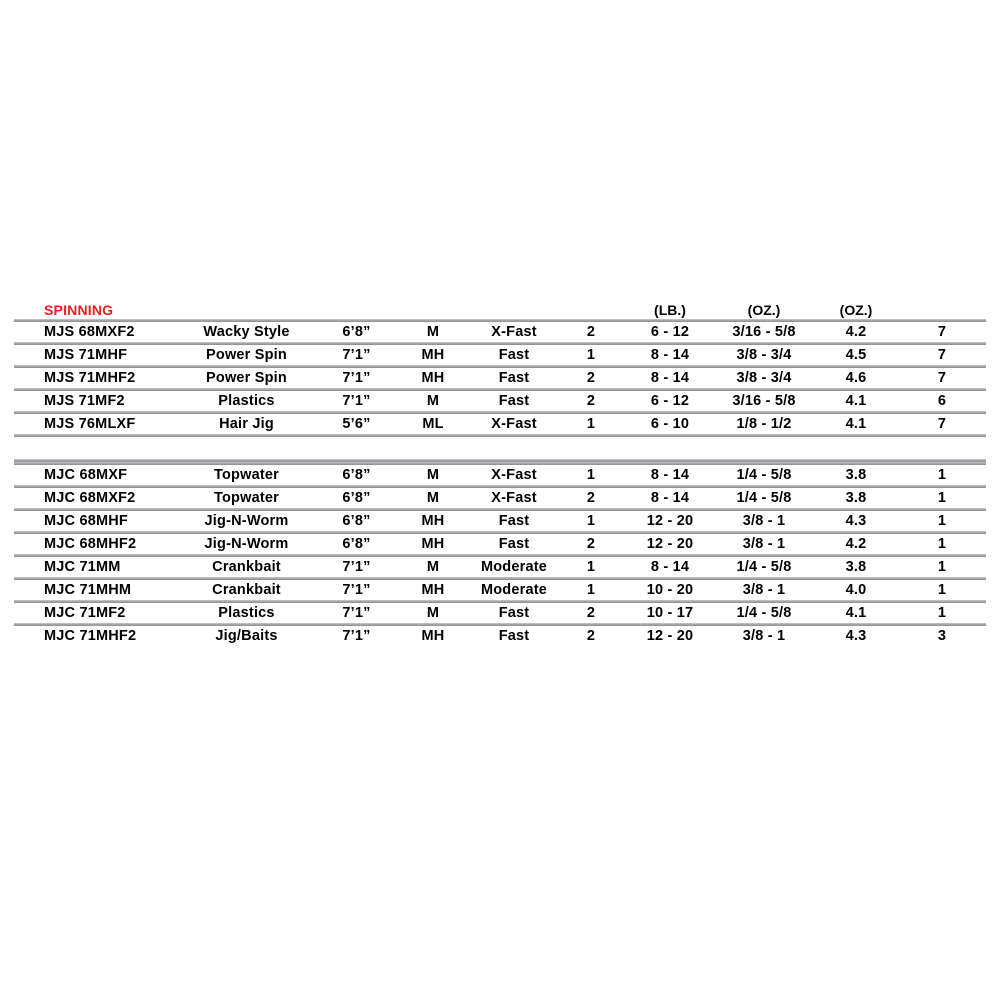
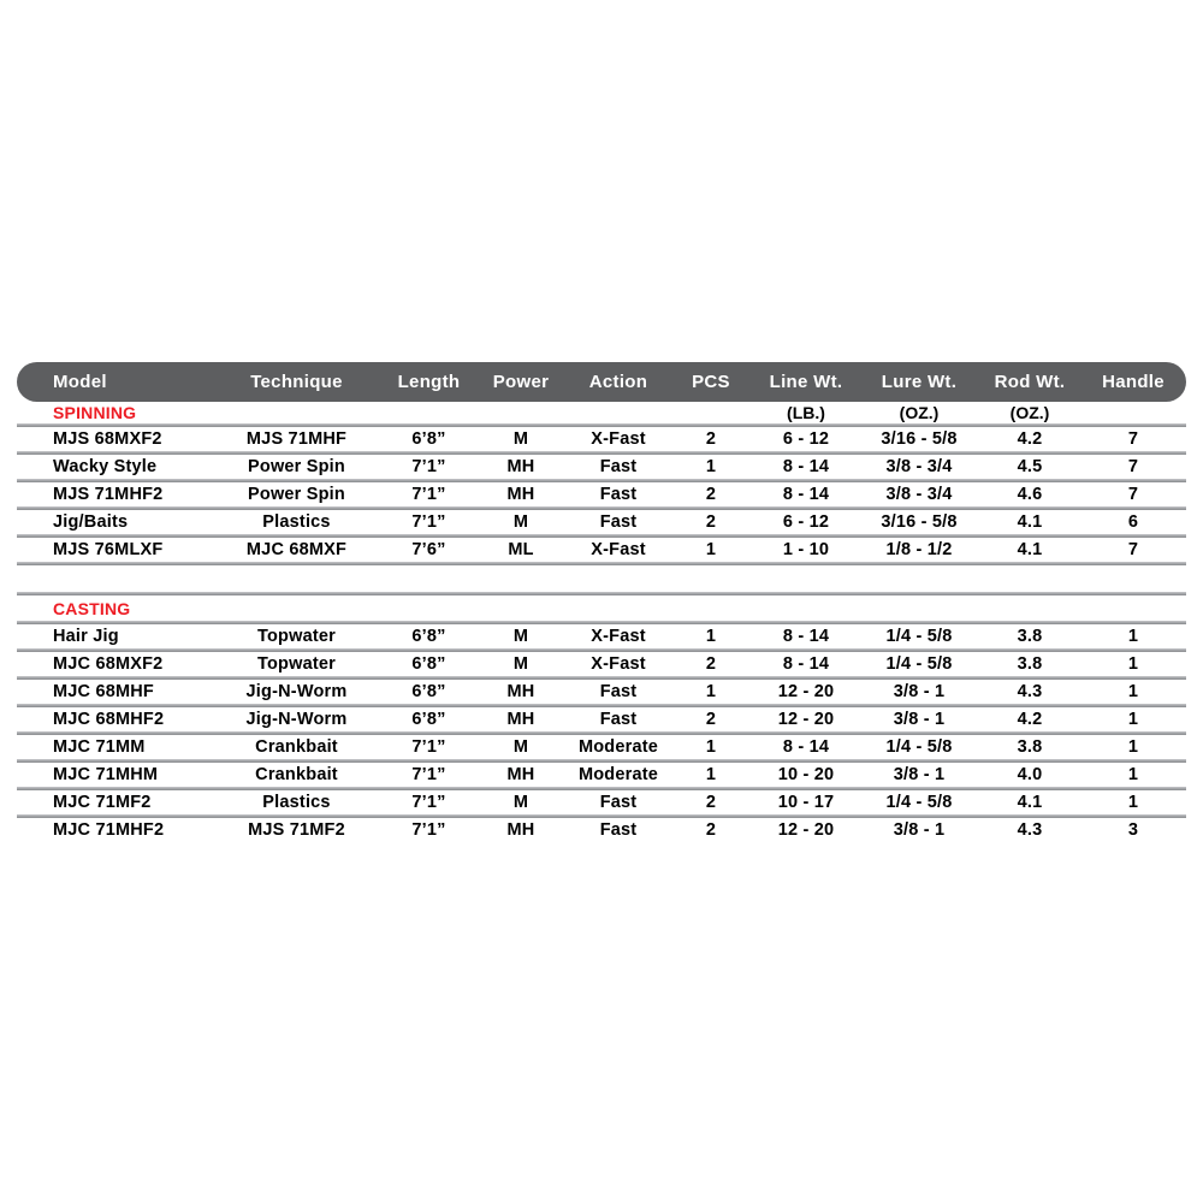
+ Model
+ Technique
+ Length
+ Power
+ Action
+ PCS
+ Line Wt.
+ Lure Wt.
+ Rod Wt.
+ Handle
  SPINNING
  (LB.)
  (OZ.)
  (OZ.)
  MJS 68MXF2
- Wacky Style
+ MJS 71MHF
  6’8”
  M
  X-Fast
  2
  6 - 12
  3/16 - 5/8
  4.2
  7
- MJS 71MHF
+ Wacky Style
  Power Spin
  7’1”
  MH
  Fast
  1
  8 - 14
  3/8 - 3/4
  4.5
  7
  MJS 71MHF2
  Power Spin
  7’1”
  MH
  Fast
  2
  8 - 14
  3/8 - 3/4
  4.6
  7
- MJS 71MF2
+ Jig/Baits
  Plastics
  7’1”
  M
  Fast
  2
  6 - 12
  3/16 - 5/8
  4.1
  6
  MJS 76MLXF
- Hair Jig
+ MJC 68MXF
- 5’6”
+ 7’6”
  ML
  X-Fast
  1
- 6 - 10
+ 1 - 10
  1/8 - 1/2
  4.1
  7
+ CASTING
- MJC 68MXF
+ Hair Jig
  Topwater
  6’8”
  M
  X-Fast
  1
  8 - 14
  1/4 - 5/8
  3.8
  1
  MJC 68MXF2
  Topwater
  6’8”
  M
  X-Fast
  2
  8 - 14
  1/4 - 5/8
  3.8
  1
  MJC 68MHF
  Jig-N-Worm
  6’8”
  MH
  Fast
  1
  12 - 20
  3/8 - 1
  4.3
  1
  MJC 68MHF2
  Jig-N-Worm
  6’8”
  MH
  Fast
  2
  12 - 20
  3/8 - 1
  4.2
  1
  MJC 71MM
  Crankbait
  7’1”
  M
  Moderate
  1
  8 - 14
  1/4 - 5/8
  3.8
  1
  MJC 71MHM
  Crankbait
  7’1”
  MH
  Moderate
  1
  10 - 20
  3/8 - 1
  4.0
  1
  MJC 71MF2
  Plastics
  7’1”
  M
  Fast
  2
  10 - 17
  1/4 - 5/8
  4.1
  1
  MJC 71MHF2
- Jig/Baits
+ MJS 71MF2
  7’1”
  MH
  Fast
  2
  12 - 20
  3/8 - 1
  4.3
  3
